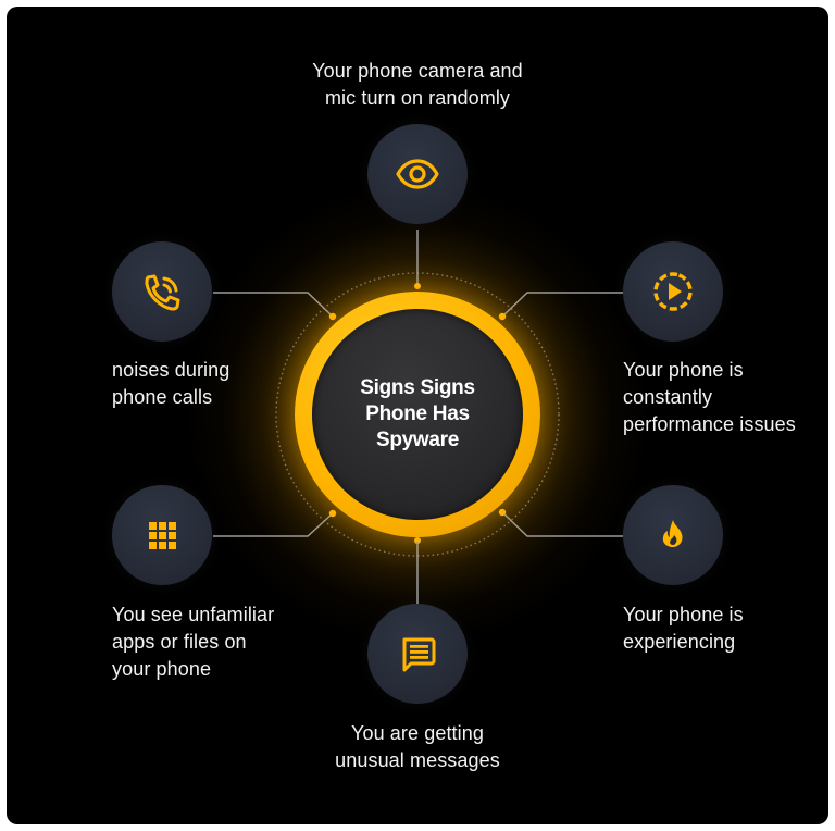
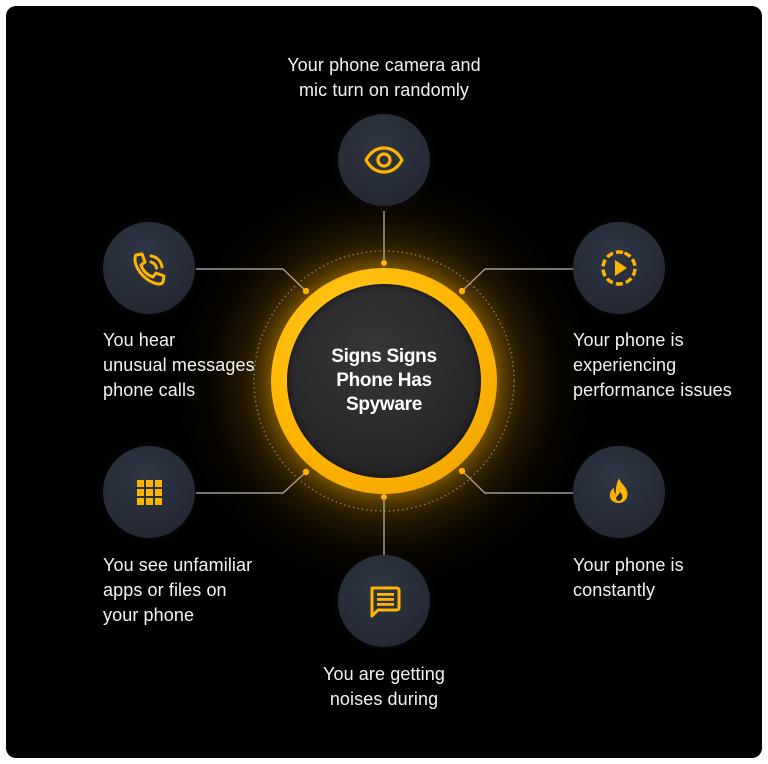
  Signs Signs Phone Has Spyware
  Your phone camera and
  mic turn on randomly
+ You hear
- noises during
+ unusual messages
  phone calls
  Your phone is
- constantly
+ experiencing
  performance issues
  You see unfamiliar
  apps or files on
  your phone
  Your phone is
- experiencing
+ constantly
  You are getting
- unusual messages
+ noises during
